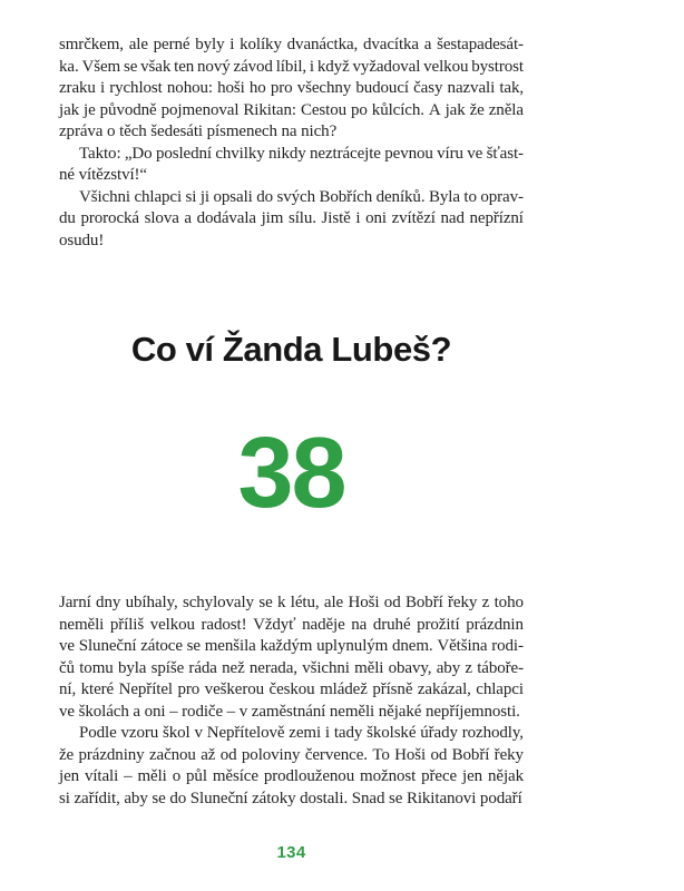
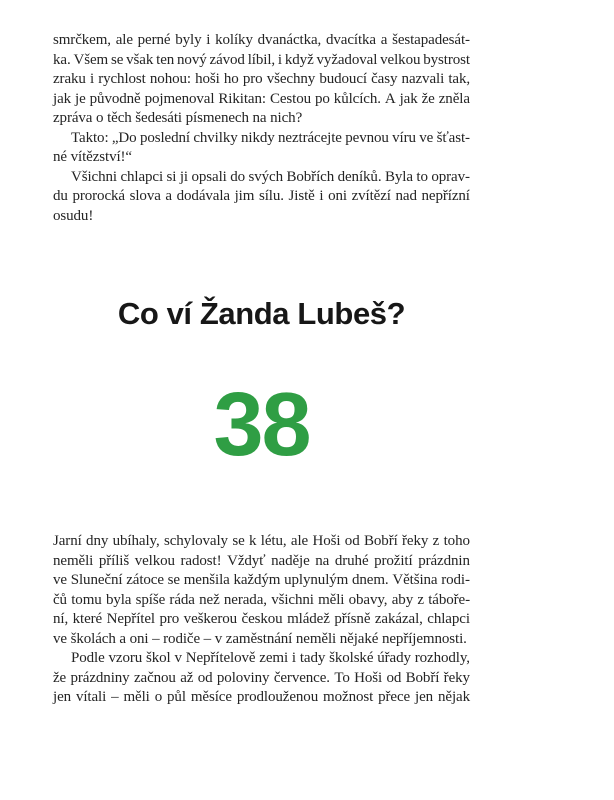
  smrčkem,
  ale
  perné
  byly
  i
  kolíky
  dvanáctka,
  dvacítka
  a
  šestapadesát-
  ka.
  Všem
  se
  však
  ten
  nový
  závod
  líbil,
  i
  když
  vyžadoval
  velkou
  bystrost
  zraku
  i
  rychlost
  nohou:
  hoši
  ho
  pro
  všechny
  budoucí
  časy
  nazvali
  tak,
  jak
  je
  původně
  pojmenoval
  Rikitan:
  Cestou
  po
  kůlcích.
  A
  jak
  že
  zněla
  zpráva o těch šedesáti písmenech na nich?
  Takto:
  „Do
  poslední
  chvilky
  nikdy
  neztrácejte
  pevnou
  víru
  ve
  šťast-
  né vítězství!“
  Všichni
  chlapci
  si
  ji
  opsali
  do
  svých
  Bobřích
  deníků.
  Byla
  to
  oprav-
  du
  prorocká
  slova
  a
  dodávala
  jim
  sílu.
  Jistě
  i
  oni
  zvítězí
  nad
  nepřízní
  osudu!
  Co ví Žanda Lubeš?
  38
  Jarní
  dny
  ubíhaly,
  schylovaly
  se
  k
  létu,
  ale
  Hoši
  od
  Bobří
  řeky
  z
  toho
  neměli
  příliš
  velkou
  radost!
  Vždyť
  naděje
  na
  druhé
  prožití
  prázdnin
  ve
  Sluneční
  zátoce
  se
  menšila
  každým
  uplynulým
  dnem.
  Většina
  rodi-
  čů
  tomu
  byla
  spíše
  ráda
  než
  nerada,
  všichni
  měli
  obavy,
  aby
  z
  táboře-
  ní,
  které
  Nepřítel
  pro
  veškerou
  českou
  mládež
  přísně
  zakázal,
  chlapci
  ve školách a oni – rodiče – v zaměstnání neměli nějaké nepříjemnosti.
  Podle
  vzoru
  škol
  v
  Nepřítelově
  zemi
  i
  tady
  školské
  úřady
  rozhodly,
  že
  prázdniny
  začnou
  až
  od
  poloviny
  července.
  To
  Hoši
  od
  Bobří
  řeky
  jen
  vítali
  –
  měli
  o
  půl
  měsíce
  prodlouženou
  možnost
  přece
  jen
  nějak
- si zařídit, aby se do Sluneční zátoky dostali. Snad se Rikitanovi podaří
- 134
